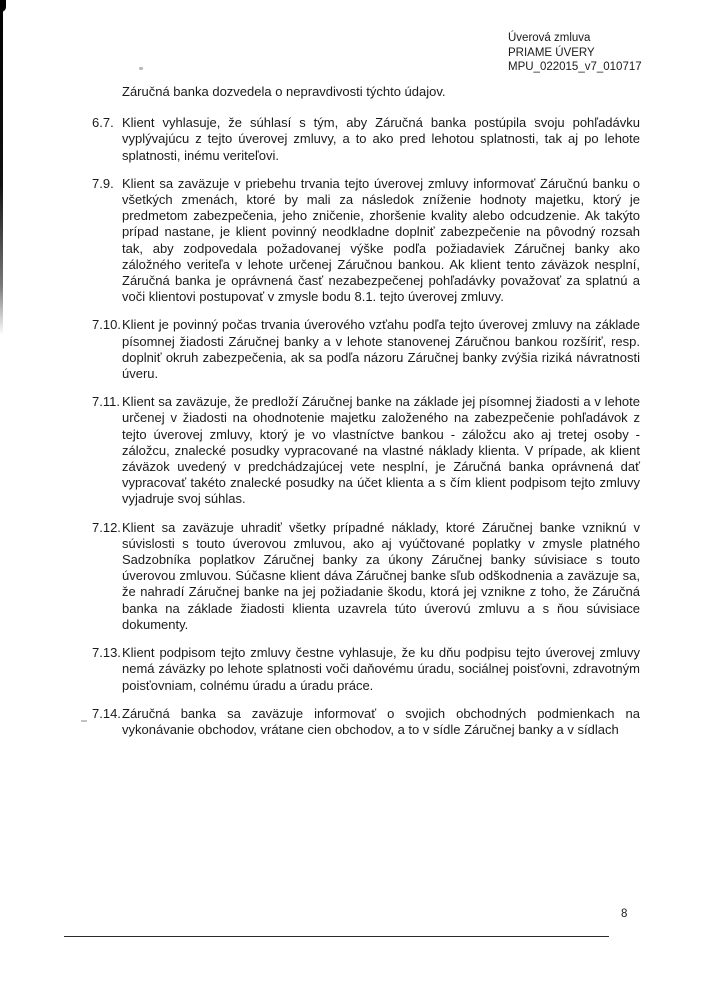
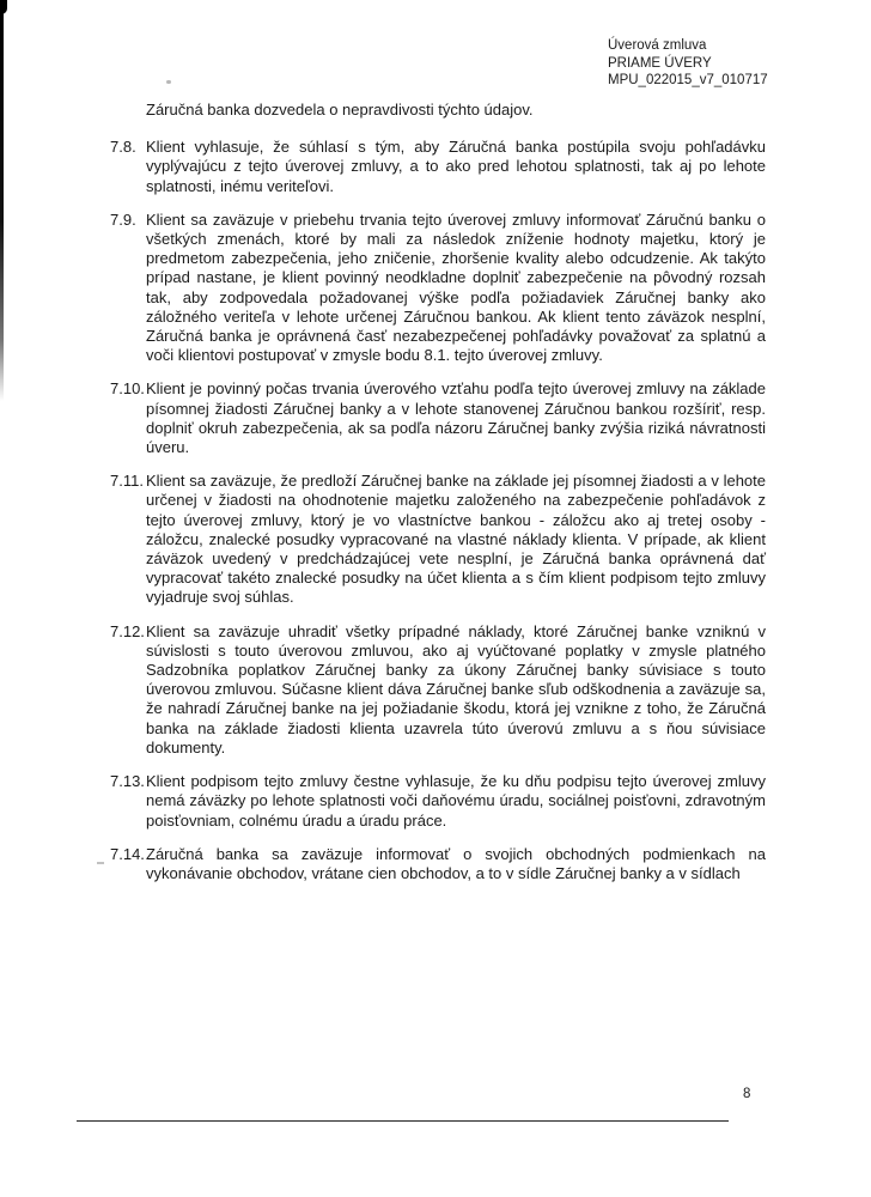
  Úverová zmluva
  PRIAME ÚVERY
  MPU_022015_v7_010717
  Záručná banka dozvedela o nepravdivosti týchto údajov.
- 6.7.
+ 7.8.
  Klient vyhlasuje, že súhlasí s tým, aby Záručná banka postúpila svoju pohľadávku vyplývajúcu z tejto úverovej zmluvy, a to ako pred lehotou splatnosti, tak aj po lehote splatnosti, inému veriteľovi.
  7.9.
  Klient sa zaväzuje v priebehu trvania tejto úverovej zmluvy informovať Záručnú banku o všetkých zmenách, ktoré by mali za následok zníženie hodnoty majetku, ktorý je predmetom zabezpečenia, jeho zničenie, zhoršenie kvality alebo odcudzenie. Ak takýto prípad nastane, je klient povinný neodkladne doplniť zabezpečenie na pôvodný rozsah tak, aby zodpovedala požadovanej výške podľa požiadaviek Záručnej banky ako záložného veriteľa v lehote určenej Záručnou bankou. Ak klient tento záväzok nesplní, Záručná banka je oprávnená časť nezabezpečenej pohľadávky považovať za splatnú a voči klientovi postupovať v zmysle bodu 8.1. tejto úverovej zmluvy.
  7.10.
  Klient je povinný počas trvania úverového vzťahu podľa tejto úverovej zmluvy na základe písomnej žiadosti Záručnej banky a v lehote stanovenej Záručnou bankou rozšíriť, resp. doplniť okruh zabezpečenia, ak sa podľa názoru Záručnej banky zvýšia riziká návratnosti úveru.
  7.11.
  Klient sa zaväzuje, že predloží Záručnej banke na základe jej písomnej žiadosti a v lehote určenej v žiadosti na ohodnotenie majetku založeného na zabezpečenie pohľadávok z tejto úverovej zmluvy, ktorý je vo vlastníctve bankou - záložcu ako aj tretej osoby - záložcu, znalecké posudky vypracované na vlastné náklady klienta. V prípade, ak klient záväzok uvedený v predchádzajúcej vete nesplní, je Záručná banka oprávnená dať vypracovať takéto znalecké posudky na účet klienta a s čím klient podpisom tejto zmluvy vyjadruje svoj súhlas.
  7.12.
  Klient sa zaväzuje uhradiť všetky prípadné náklady, ktoré Záručnej banke vzniknú v súvislosti s touto úverovou zmluvou, ako aj vyúčtované poplatky v zmysle platného Sadzobníka poplatkov Záručnej banky za úkony Záručnej banky súvisiace s touto úverovou zmluvou. Súčasne klient dáva Záručnej banke sľub odškodnenia a zaväzuje sa, že nahradí Záručnej banke na jej požiadanie škodu, ktorá jej vznikne z toho, že Záručná banka na základe žiadosti klienta uzavrela túto úverovú zmluvu a s ňou súvisiace dokumenty.
  7.13.
  Klient podpisom tejto zmluvy čestne vyhlasuje, že ku dňu podpisu tejto úverovej zmluvy nemá záväzky po lehote splatnosti voči daňovému úradu, sociálnej poisťovni, zdravotným poisťovniam, colnému úradu a úradu práce.
  7.14.
  Záručná banka sa zaväzuje informovať o svojich obchodných podmienkach na vykonávanie obchodov, vrátane cien obchodov, a to v sídle Záručnej banky a v sídlach
  8
